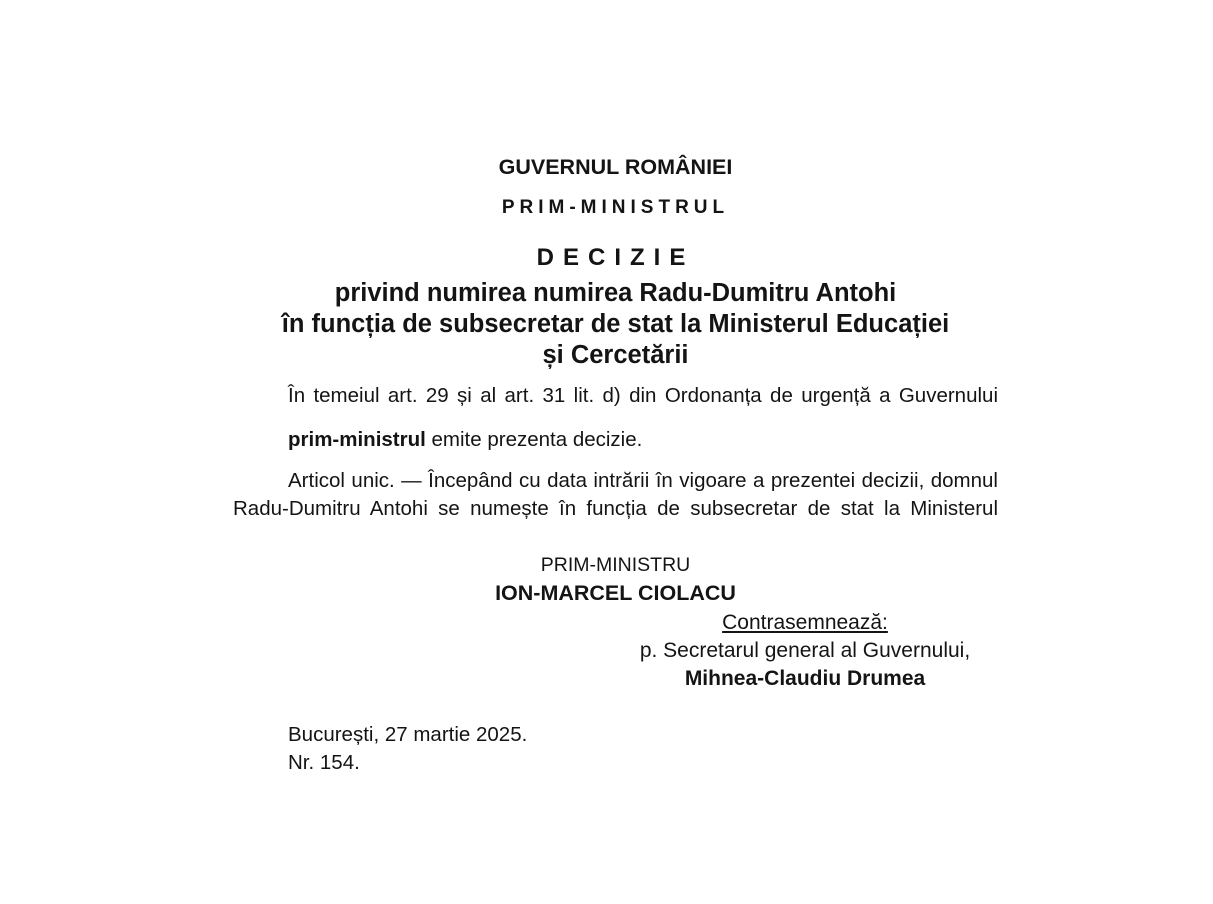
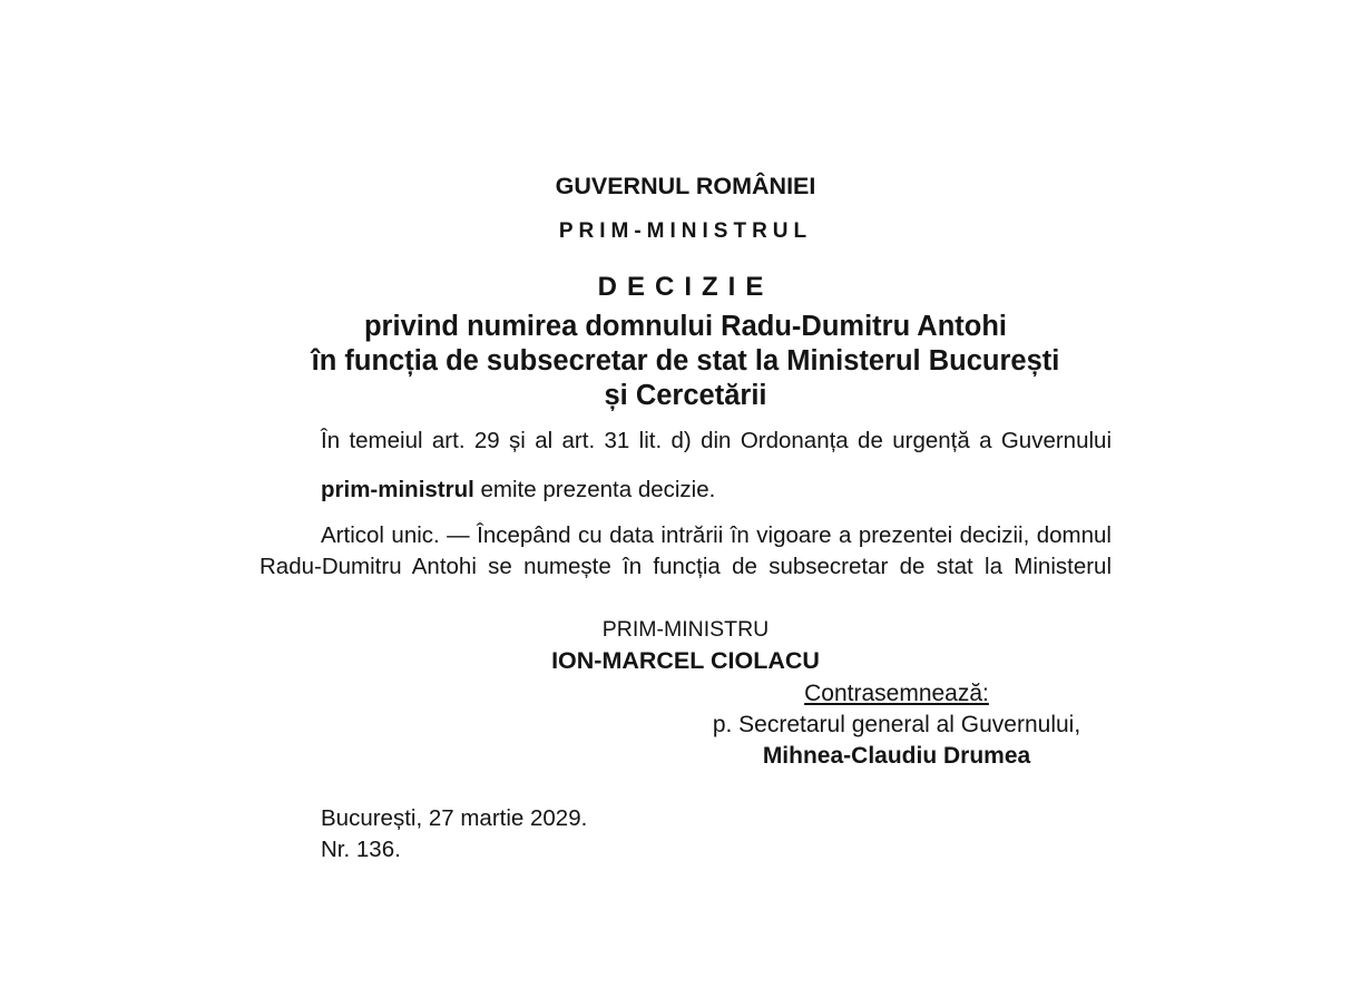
  GUVERNUL ROMÂNIEI
  PRIM-MINISTRUL
  DECIZIE
- privind numirea numirea Radu-Dumitru Antohi
+ privind numirea domnului Radu-Dumitru Antohi
- în funcția de subsecretar de stat la Ministerul Educației
+ în funcția de subsecretar de stat la Ministerul București
  și Cercetării
  În temeiul art. 29 și al art. 31 lit. d) din Ordonanța de urgență a Guvernului
  prim-ministrul emite prezenta decizie.
  Articol unic. — Începând cu data intrării în vigoare a prezentei decizii, domnul
  Radu-Dumitru Antohi se numește în funcția de subsecretar de stat la Ministerul
  PRIM-MINISTRU
  ION-MARCEL CIOLACU
  Contrasemnează:
  p. Secretarul general al Guvernului,
  Mihnea-Claudiu Drumea
- București, 27 martie 2025.
+ București, 27 martie 2029.
- Nr. 154.
+ Nr. 136.
